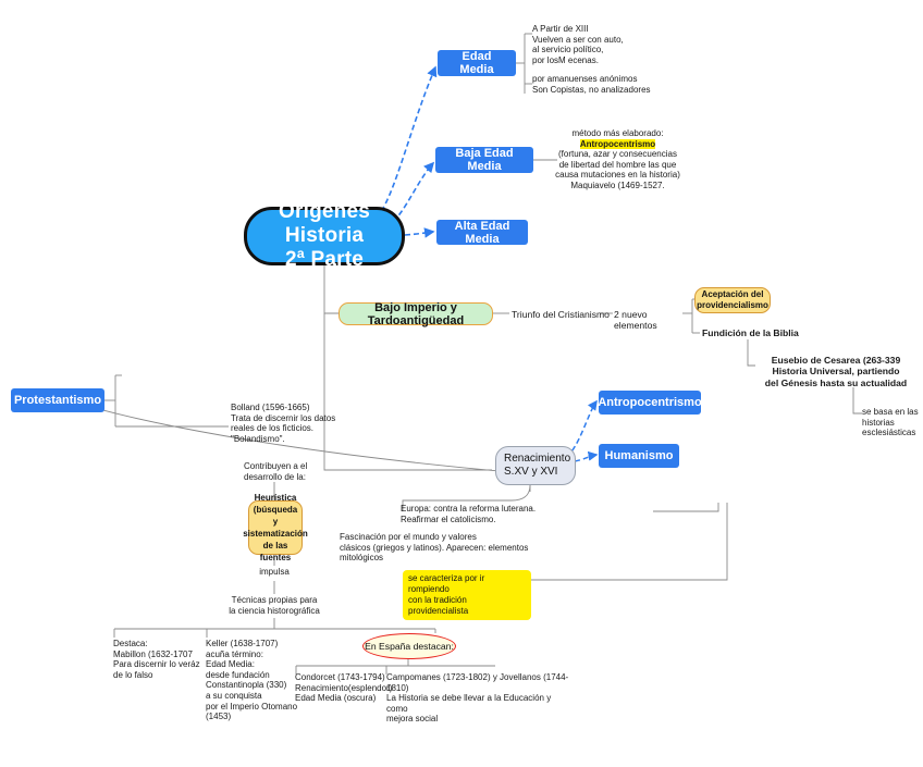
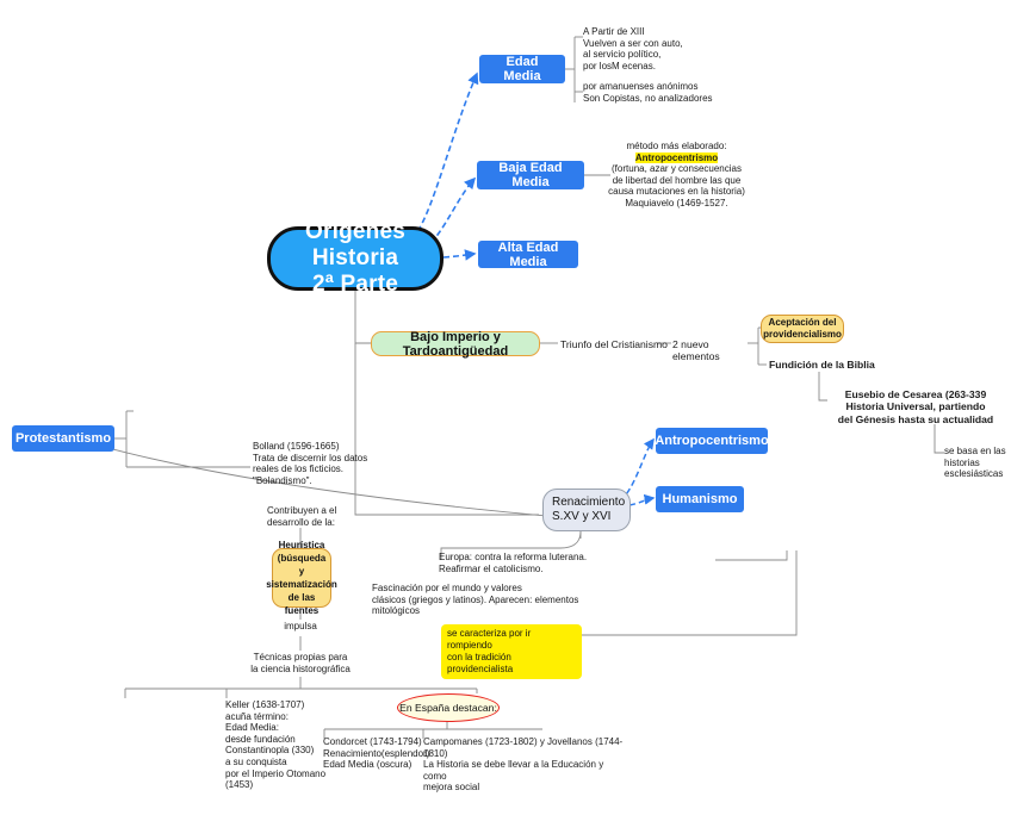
  Orígenes Historia
  2ª Parte
  Edad Media
  Baja Edad Media
  Alta Edad Media
  A Partir de XIII
  Vuelven a ser con auto,
  al servicio político,
  por losM ecenas.
  por amanuenses anónimos
  Son Copistas, no analizadores
  método más elaborado:
  Antropocentrismo
  (fortuna, azar y consecuencias
  de libertad del hombre las que
  causa mutaciones en la historia)
  Maquiavelo (1469-1527.
  Bajo Imperio y Tardoantigüedad
  Triunfo del Cristianismo
  2 nuevo elementos
  Aceptación del
  providencialismo
  Fundición de la Biblia
  Eusebio de Cesarea (263-339
  Historia Universal, partiendo
  del Génesis hasta su actualidad
  se basa en las
  historias esclesiásticas
  Protestantismo
  Bolland (1596-1665)
  Trata de discernir los datos
  reales de los ficticios.
  "Bolandismo".
  Renacimiento
  S.XV y XVI
  Antropocentrismo
  Humanismo
  Europa: contra la reforma luterana.
  Reafirmar el catolicismo.
  Fascinación por el mundo y valores
  clásicos (griegos y latinos). Aparecen: elementos
  mitológicos
  se caracteriza por ir rompiendo
  con la tradición providencialista
  Contribuyen a el
  desarrollo de la:
  Heurística
  (búsqueda y
  sistematización
  de las fuentes
  impulsa
  Técnicas propias para
  la ciencia historográfica
- Destaca:
- Mabillon (1632-1707
- Para discernir lo veráz
- de lo falso
  Keller (1638-1707)
  acuña término:
  Edad Media:
  desde fundación
  Constantinopla (330)
  a su conquista
  por el Imperio Otomano
  (1453)
  En España destacan:
  Condorcet (1743-1794)
  Renacimiento(esplendor
  Edad Media (oscura)
  Campomanes (1723-1802) y Jovellanos (1744-1810)
  La Historia se debe llevar a la Educación y como
  mejora social
